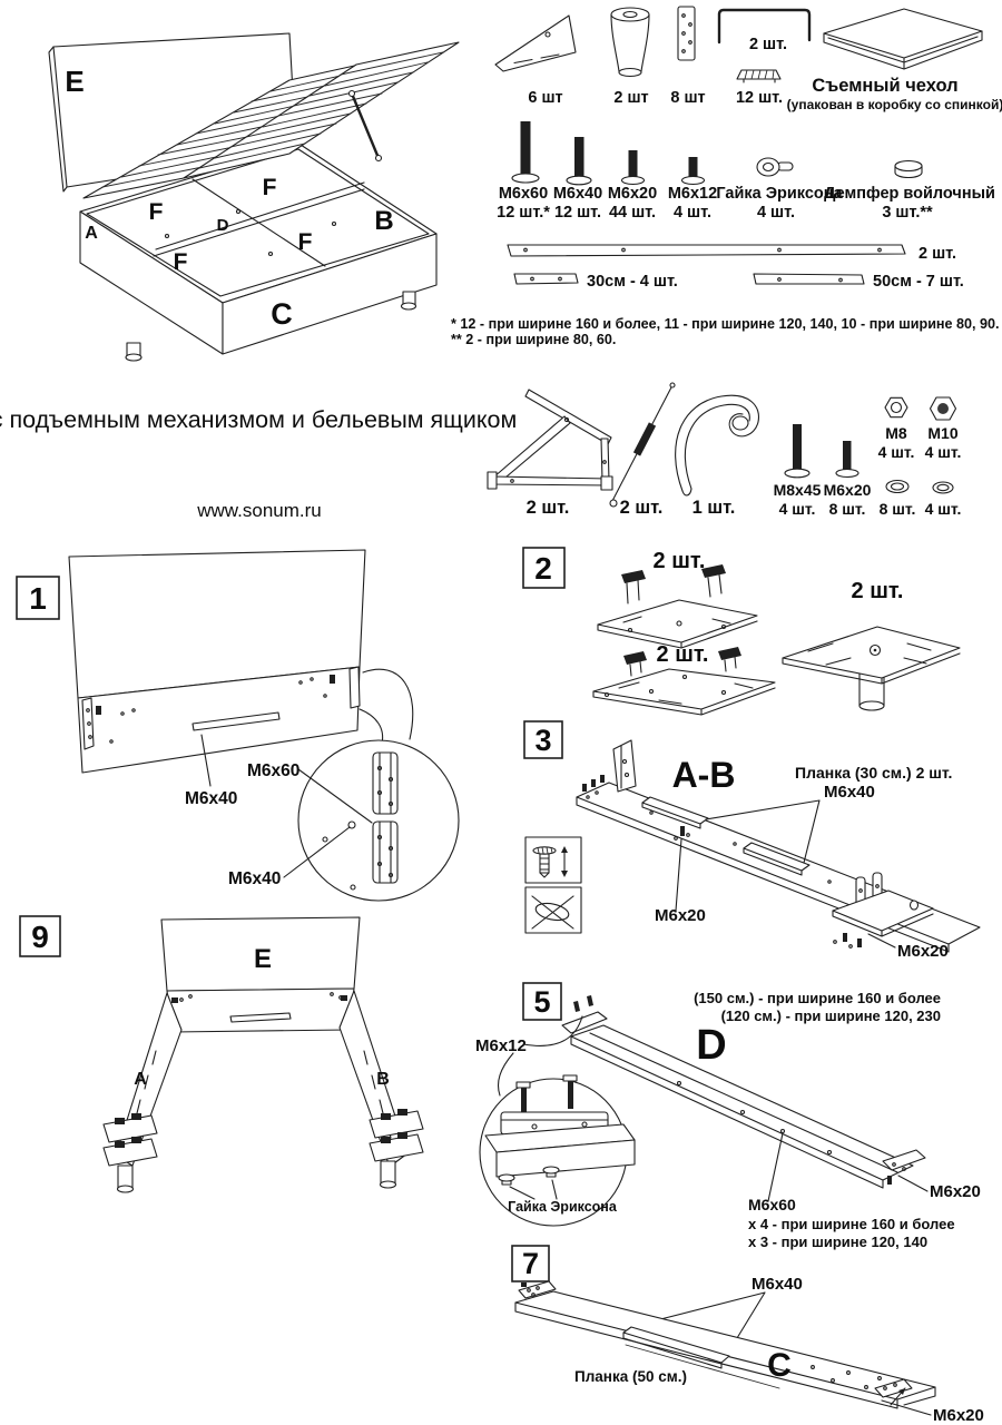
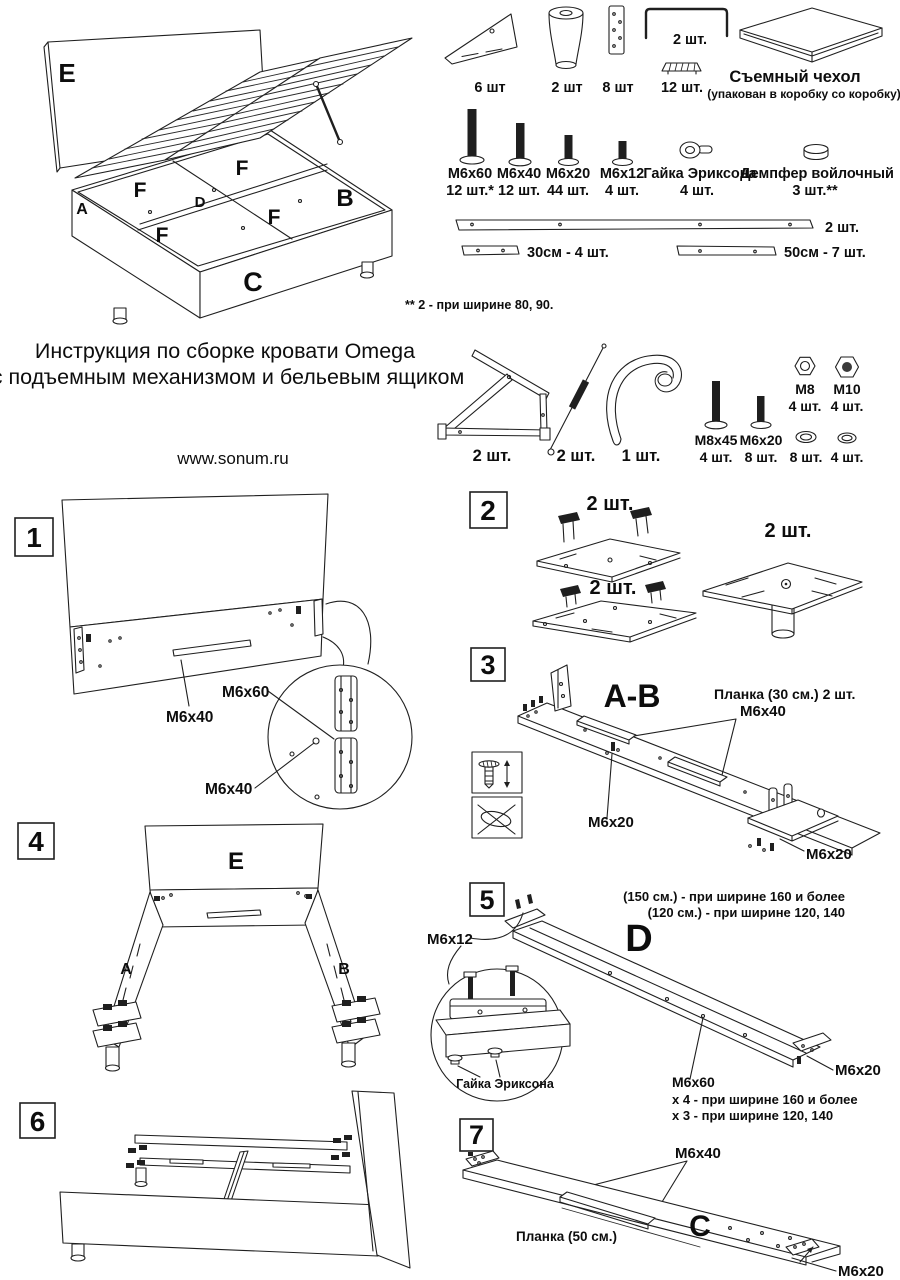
  E
  F
  F
  F
  F
  A
  B
  C
  D
  6 шт
  2 шт
  8 шт
  2 шт.
  12 шт.
  Съемный чехол
- (упакован в коробку со спинкой)
+ (упакован в коробку со коробку)
  M6x60
  M6x40
  M6x20
  M6x12
  Гайка Эриксона
  Демпфер войлочный
  12 шт.*
  12 шт.
  44 шт.
  4 шт.
  4 шт.
  3 шт.**
  2 шт.
  30см - 4 шт.
  50см - 7 шт.
- * 12 - при ширине 160 и более, 11 - при ширине 120, 140, 10 - при ширине 80, 90.
- ** 2 - при ширине 80, 60.
+ ** 2 - при ширине 80, 90.
+ Инструкция по сборке кровати Omega
  подъемным механизмом и бельевым ящиком
  www.sonum.ru
  2 шт.
  2 шт.
  1 шт.
  M8x45
  4 шт.
  M6x20
  8 шт.
  M8
  4 шт.
  M10
  4 шт.
  8 шт.
  4 шт.
  1
  M6x60
  M6x40
  M6x40
  2
  2 шт.
  2 шт.
  2 шт.
  3
  A-B
  Планка (30 см.) 2 шт.
  M6x40
  M6x20
  M6x20
- 9
+ 4
  E
  A
  B
  5
  (150 см.) - при ширине 160 и более
- (120 см.) - при ширине 120, 230
+ (120 см.) - при ширине 120, 140
  D
  M6x12
  Гайка Эриксона
  M6x60
  x 4 - при ширине 160 и более
  x 3 - при ширине 120, 140
  M6x20
+ 6
  7
  M6x40
  Планка (50 см.)
  C
  M6x20
